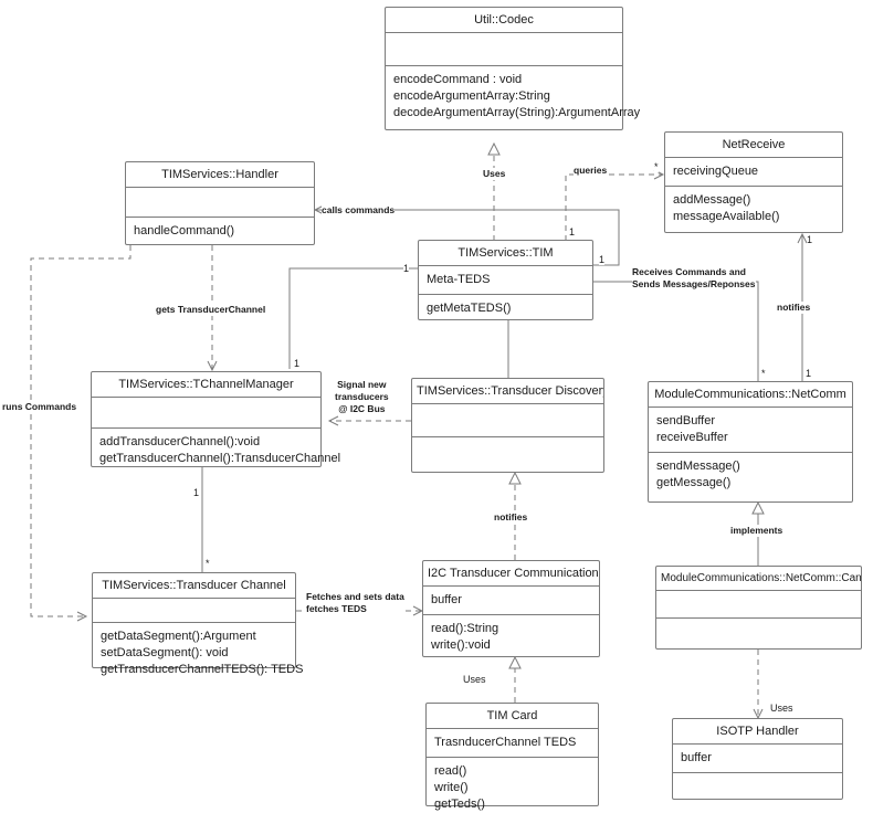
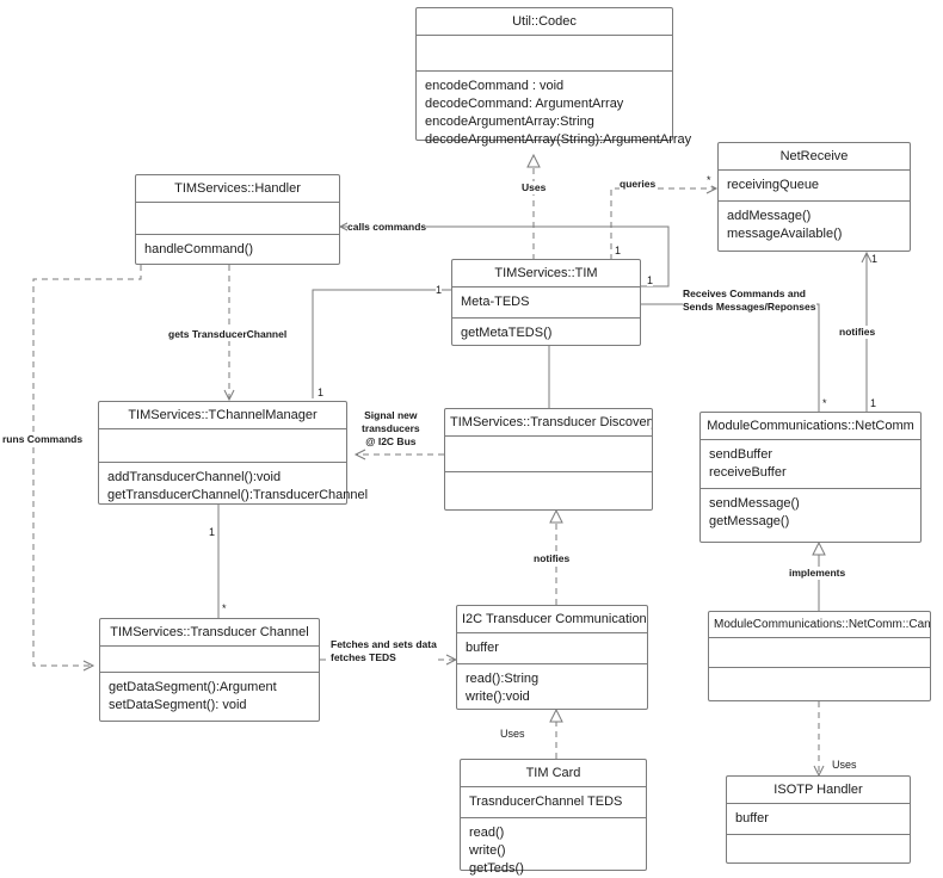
  Util::Codec
  encodeCommand : void
+ decodeCommand: ArgumentArray
  encodeArgumentArray:String
  decodeArgumentArray(String):ArgumentArray
  NetReceive
  receivingQueue
  addMessage()
  messageAvailable()
  TIMServices::Handler
  handleCommand()
  TIMServices::TIM
  Meta-TEDS
  getMetaTEDS()
  TIMServices::TChannelManager
  addTransducerChannel():void
  getTransducerChannel():TransducerChannel
  TIMServices::Transducer Discover
  ModuleCommunications::NetComm
  sendBuffer
  receiveBuffer
  sendMessage()
  getMessage()
  TIMServices::Transducer Channel
  getDataSegment():Argument
  setDataSegment(): void
- getTransducerChannelTEDS(): TEDS
  I2C Transducer Communication
  buffer
  read():String
  write():void
  ModuleCommunications::NetComm::Can
  TIM Card
  TrasnducerChannel TEDS
  read()
  write()
  getTeds()
  ISOTP Handler
  buffer
  Uses
  queries
  calls commands
  gets TransducerChannel
  runs Commands
  Receives Commands and
  Sends Messages/Reponses
  notifies
  Signal new
  transducers
  @ I2C Bus
  notifies
  Fetches and sets data
  fetches TEDS
  implements
  Uses
  Uses
  1
  1
  1
  1
  1
  *
  *
  1
  *
  1
